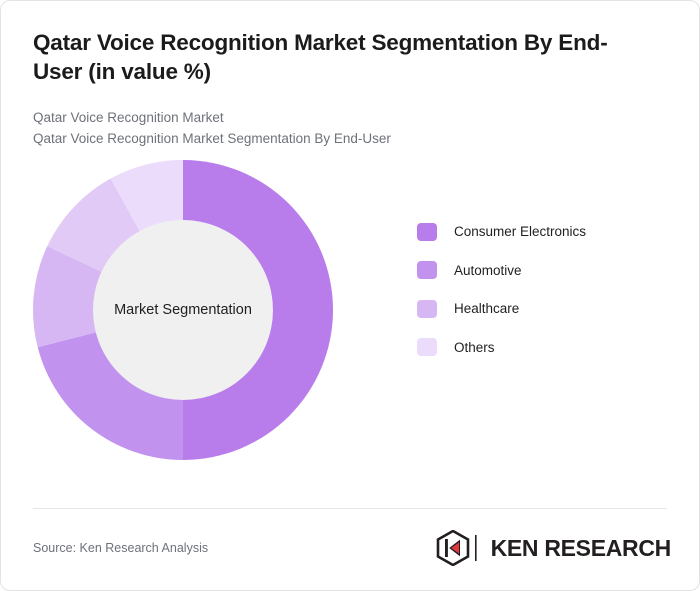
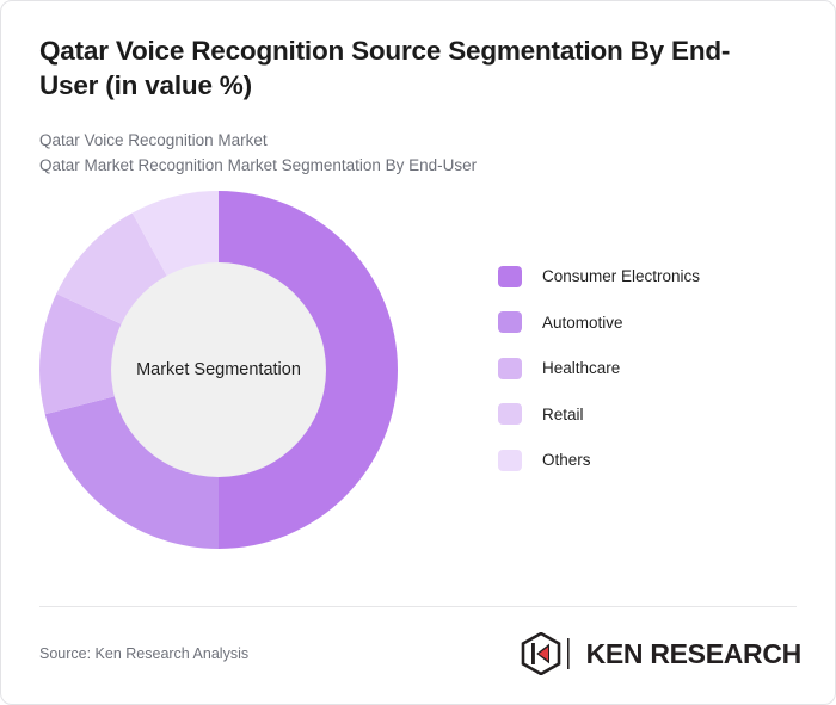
- Qatar Voice Recognition Market Segmentation By End-User (in value %)
+ Qatar Voice Recognition Source Segmentation By End-User (in value %)
  Qatar Voice Recognition Market
- Qatar Voice Recognition Market Segmentation By End-User
+ Qatar Market Recognition Market Segmentation By End-User
  Market Segmentation
  Consumer Electronics
  Automotive
  Healthcare
+ Retail
  Others
  Source: Ken Research Analysis
  KEN RESEARCH
